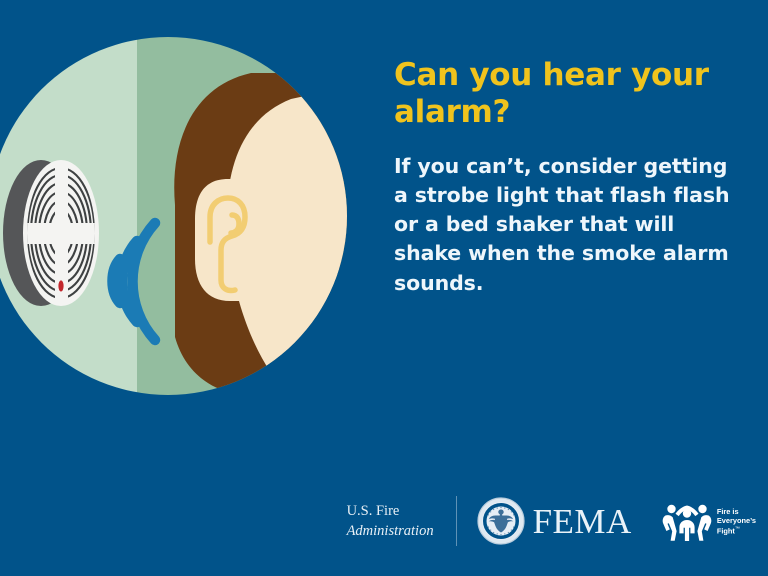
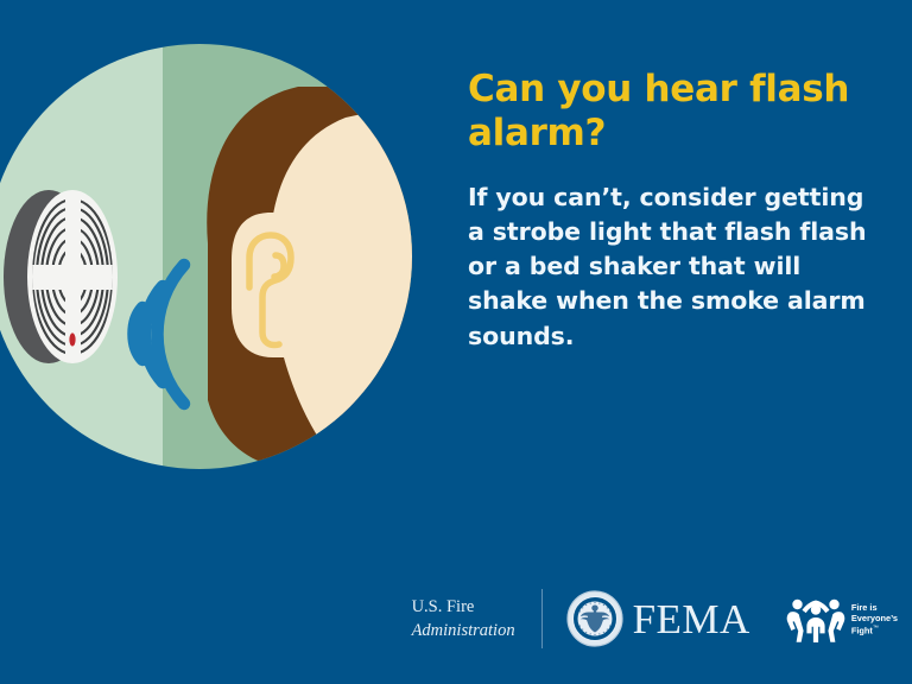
- Can you hear your alarm?
+ Can you hear flash alarm?
  If you can’t, consider getting a strobe light that flash flash or a bed shaker that will shake when the smoke alarm sounds.
  U.S. Fire
  Administration
  FEMA
  Fire is
  Everyone’s
  Fight
